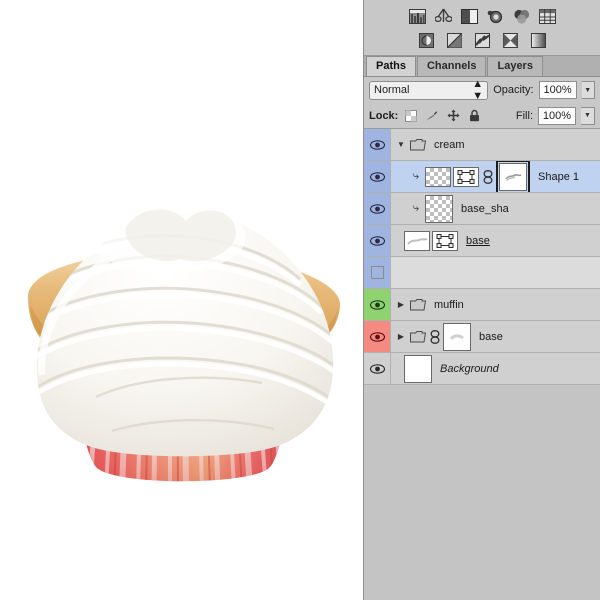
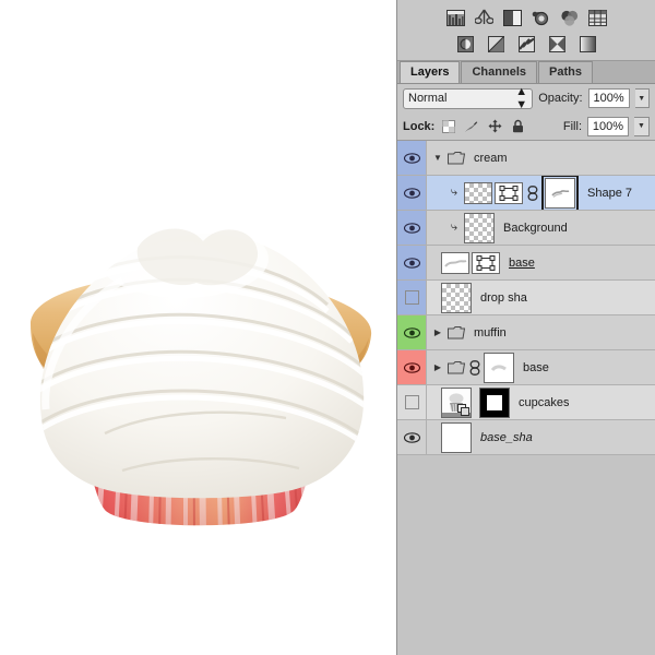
- Paths
+ Layers
  Channels
- Layers
+ Paths
  Normal
  ▲
  ▼
  Opacity:
  100%
  Lock:
  Fill:
  100%
  ▼
  cream
  ⤷
- Shape 1
+ Shape 7
  ⤷
- base_sha
+ Background
  base
+ drop sha
  ▶
  muffin
  ▶
  base
+ cupcakes
- Background
+ base_sha
